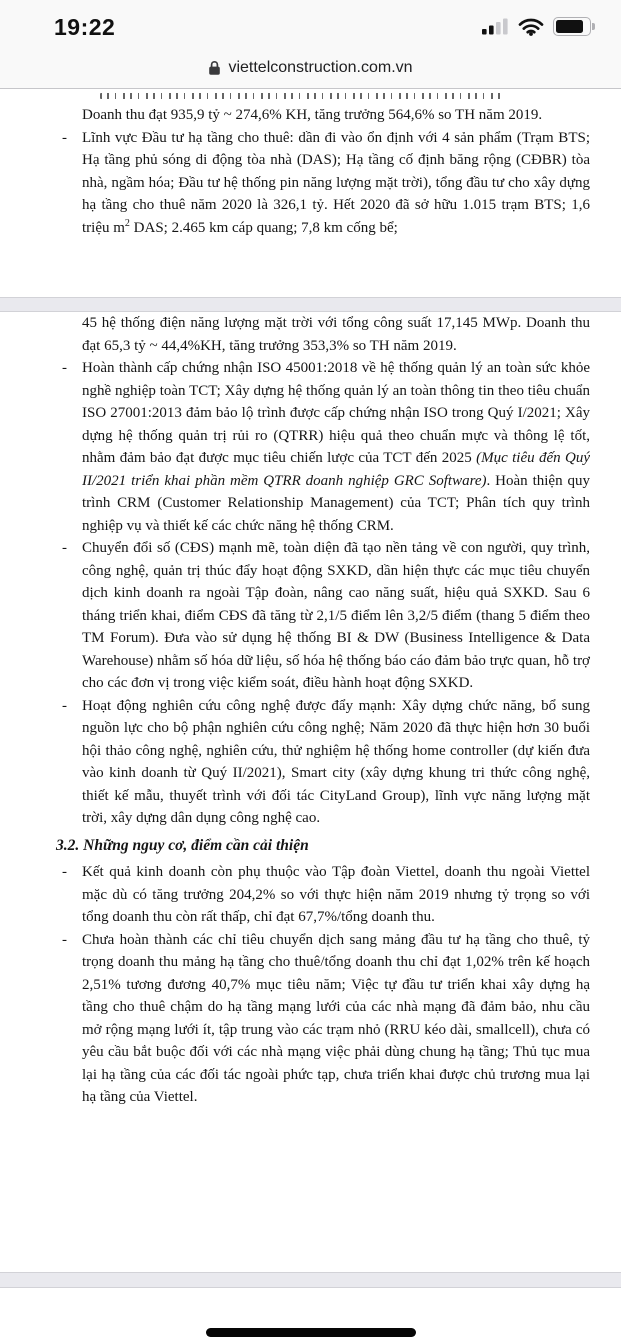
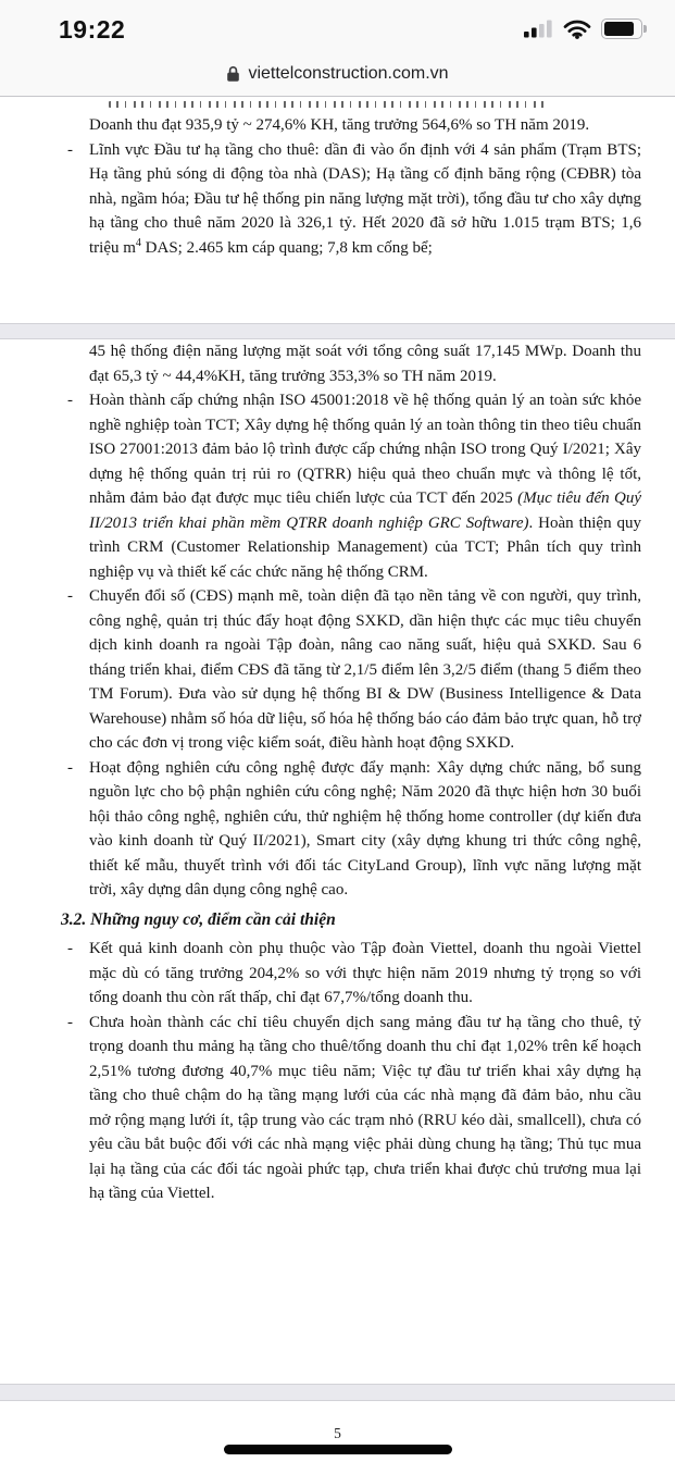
  19:22
  viettelconstruction.com.vn
  Doanh thu đạt 935,9 tỷ ~ 274,6% KH, tăng trưởng 564,6% so TH năm 2019.
  -
- Lĩnh vực Đầu tư hạ tầng cho thuê: dần đi vào ổn định với 4 sản phẩm (Trạm BTS; Hạ tầng phủ sóng di động tòa nhà (DAS); Hạ tầng cố định băng rộng (CĐBR) tòa nhà, ngầm hóa; Đầu tư hệ thống pin năng lượng mặt trời), tổng đầu tư cho xây dựng hạ tầng cho thuê năm 2020 là 326,1 tỷ. Hết 2020 đã sở hữu 1.015 trạm BTS; 1,6 triệu m2 DAS; 2.465 km cáp quang; 7,8 km cống bể;
+ Lĩnh vực Đầu tư hạ tầng cho thuê: dần đi vào ổn định với 4 sản phẩm (Trạm BTS; Hạ tầng phủ sóng di động tòa nhà (DAS); Hạ tầng cố định băng rộng (CĐBR) tòa nhà, ngầm hóa; Đầu tư hệ thống pin năng lượng mặt trời), tổng đầu tư cho xây dựng hạ tầng cho thuê năm 2020 là 326,1 tỷ. Hết 2020 đã sở hữu 1.015 trạm BTS; 1,6 triệu m4 DAS; 2.465 km cáp quang; 7,8 km cống bể;
- 45 hệ thống điện năng lượng mặt trời với tổng công suất 17,145 MWp. Doanh thu đạt 65,3 tỷ ~ 44,4%KH, tăng trưởng 353,3% so TH năm 2019.
+ 45 hệ thống điện năng lượng mặt soát với tổng công suất 17,145 MWp. Doanh thu đạt 65,3 tỷ ~ 44,4%KH, tăng trưởng 353,3% so TH năm 2019.
  -
- Hoàn thành cấp chứng nhận ISO 45001:2018 về hệ thống quản lý an toàn sức khỏe nghề nghiệp toàn TCT; Xây dựng hệ thống quản lý an toàn thông tin theo tiêu chuẩn ISO 27001:2013 đảm bảo lộ trình được cấp chứng nhận ISO trong Quý I/2021; Xây dựng hệ thống quản trị rủi ro (QTRR) hiệu quả theo chuẩn mực và thông lệ tốt, nhằm đảm bảo đạt được mục tiêu chiến lược của TCT đến 2025 (Mục tiêu đến Quý II/2021 triển khai phần mềm QTRR doanh nghiệp GRC Software). Hoàn thiện quy trình CRM (Customer Relationship Management) của TCT; Phân tích quy trình nghiệp vụ và thiết kế các chức năng hệ thống CRM.
+ Hoàn thành cấp chứng nhận ISO 45001:2018 về hệ thống quản lý an toàn sức khỏe nghề nghiệp toàn TCT; Xây dựng hệ thống quản lý an toàn thông tin theo tiêu chuẩn ISO 27001:2013 đảm bảo lộ trình được cấp chứng nhận ISO trong Quý I/2021; Xây dựng hệ thống quản trị rủi ro (QTRR) hiệu quả theo chuẩn mực và thông lệ tốt, nhằm đảm bảo đạt được mục tiêu chiến lược của TCT đến 2025 (Mục tiêu đến Quý II/2013 triển khai phần mềm QTRR doanh nghiệp GRC Software). Hoàn thiện quy trình CRM (Customer Relationship Management) của TCT; Phân tích quy trình nghiệp vụ và thiết kế các chức năng hệ thống CRM.
  -
  Chuyển đổi số (CĐS) mạnh mẽ, toàn diện đã tạo nền tảng về con người, quy trình, công nghệ, quản trị thúc đẩy hoạt động SXKD, dần hiện thực các mục tiêu chuyển dịch kinh doanh ra ngoài Tập đoàn, nâng cao năng suất, hiệu quả SXKD. Sau 6 tháng triển khai, điểm CĐS đã tăng từ 2,1/5 điểm lên 3,2/5 điểm (thang 5 điểm theo TM Forum). Đưa vào sử dụng hệ thống BI & DW (Business Intelligence & Data Warehouse) nhằm số hóa dữ liệu, số hóa hệ thống báo cáo đảm bảo trực quan, hỗ trợ cho các đơn vị trong việc kiểm soát, điều hành hoạt động SXKD.
  -
  Hoạt động nghiên cứu công nghệ được đẩy mạnh: Xây dựng chức năng, bổ sung nguồn lực cho bộ phận nghiên cứu công nghệ; Năm 2020 đã thực hiện hơn 30 buổi hội thảo công nghệ, nghiên cứu, thử nghiệm hệ thống home controller (dự kiến đưa vào kinh doanh từ Quý II/2021), Smart city (xây dựng khung tri thức công nghệ, thiết kế mẫu, thuyết trình với đối tác CityLand Group), lĩnh vực năng lượng mặt trời, xây dựng dân dụng công nghệ cao.
  3.2. Những nguy cơ, điểm cần cải thiện
  -
  Kết quả kinh doanh còn phụ thuộc vào Tập đoàn Viettel, doanh thu ngoài Viettel mặc dù có tăng trưởng 204,2% so với thực hiện năm 2019 nhưng tỷ trọng so với tổng doanh thu còn rất thấp, chỉ đạt 67,7%/tổng doanh thu.
  -
  Chưa hoàn thành các chỉ tiêu chuyển dịch sang mảng đầu tư hạ tầng cho thuê, tỷ trọng doanh thu mảng hạ tầng cho thuê/tổng doanh thu chỉ đạt 1,02% trên kế hoạch 2,51% tương đương 40,7% mục tiêu năm; Việc tự đầu tư triển khai xây dựng hạ tầng cho thuê chậm do hạ tầng mạng lưới của các nhà mạng đã đảm bảo, nhu cầu mở rộng mạng lưới ít, tập trung vào các trạm nhỏ (RRU kéo dài, smallcell), chưa có yêu cầu bắt buộc đối với các nhà mạng việc phải dùng chung hạ tầng; Thủ tục mua lại hạ tầng của các đối tác ngoài phức tạp, chưa triển khai được chủ trương mua lại hạ tầng của Viettel.
+ 5
